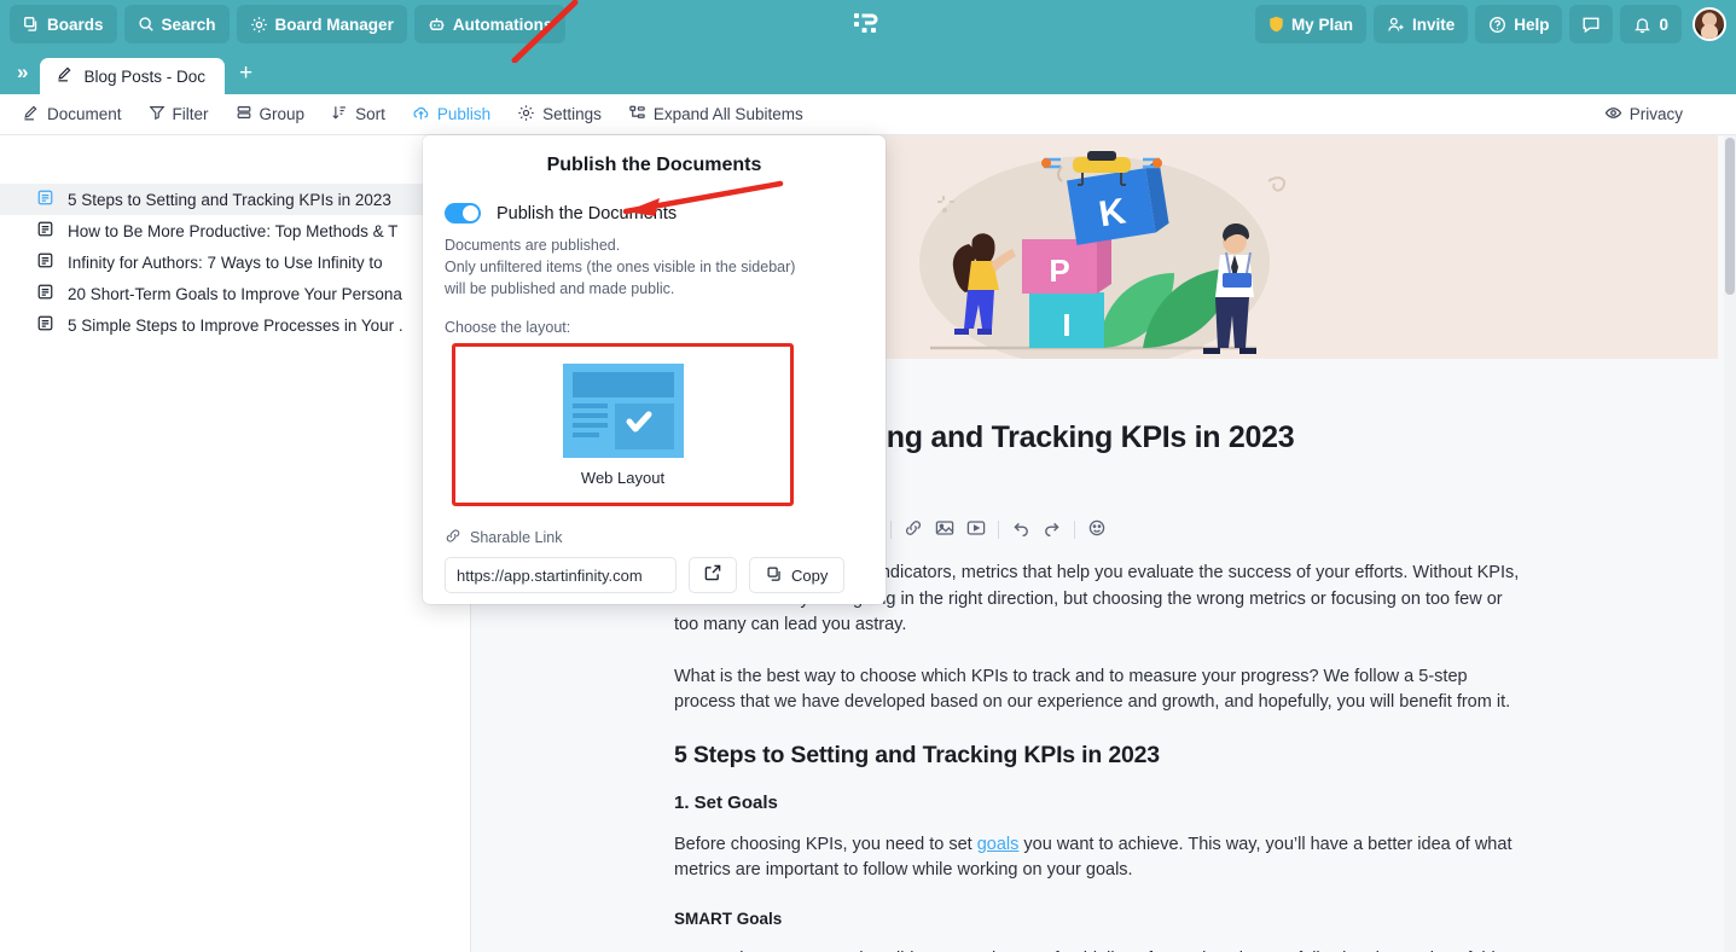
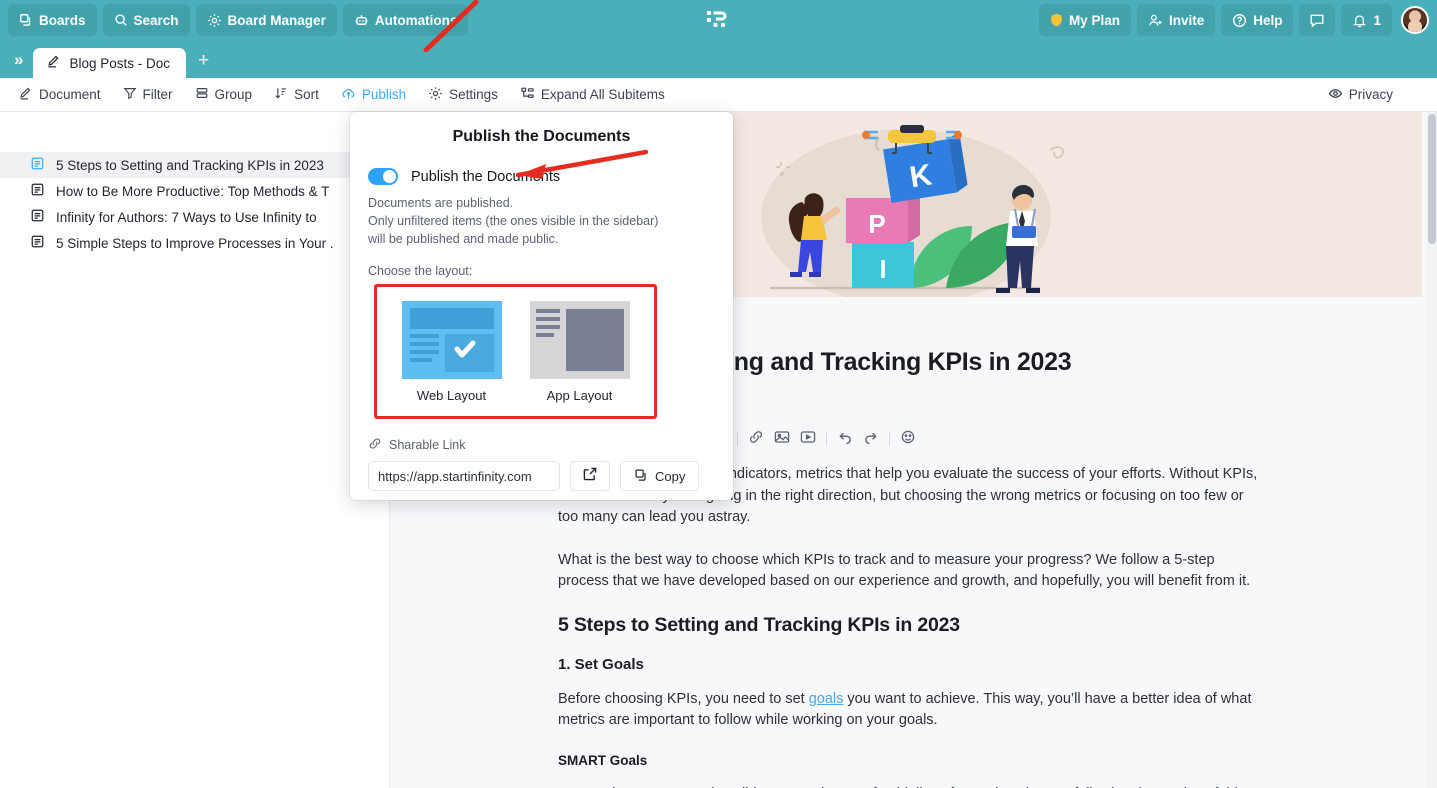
  Boards
  Search
  Board Manager
  Automations
  My Plan
  Invite
  Help
- 0
+ 1
  »
  Blog Posts - Doc
  +
  Document
  Filter
  Group
  Sort
  Publish
  Settings
  Expand All Subitems
  Privacy
  5 Steps to Setting and Tracking KPIs in 2023
  How to Be More Productive: Top Methods & T
  Infinity for Authors: 7 Ways to Use Infinity to
- 20 Short-Term Goals to Improve Your Persona
  5 Simple Steps to Improve Processes in Your .
  I
  P
  dicators, metrics that help you evaluate the success of your efforts. Without KPIs, g in the right direction, but choosing the wrong metrics or focusing on too few or too many can lead you astray.
  What is the best way to choose which KPIs to track and to measure your progress? We follow a 5-step process that we have developed based on our experience and growth, and hopefully, you will benefit from it.
  5 Steps to Setting and Tracking KPIs in 2023
  1. Set Goals
  Before choosing KPIs, you need to set goals you want to achieve. This way, you’ll have a better idea of what metrics are important to follow while working on your goals.
  SMART Goals
  Publish the Documents
  Publish the Docmnts
  Documents are published.
  Only unfiltered items (the ones visible in the sidebar)
  will be published and made public.
  Choose the layout:
  Web Layout
+ App Layout
  Sharable Link
  https://app.startinfinity.com
  Copy
